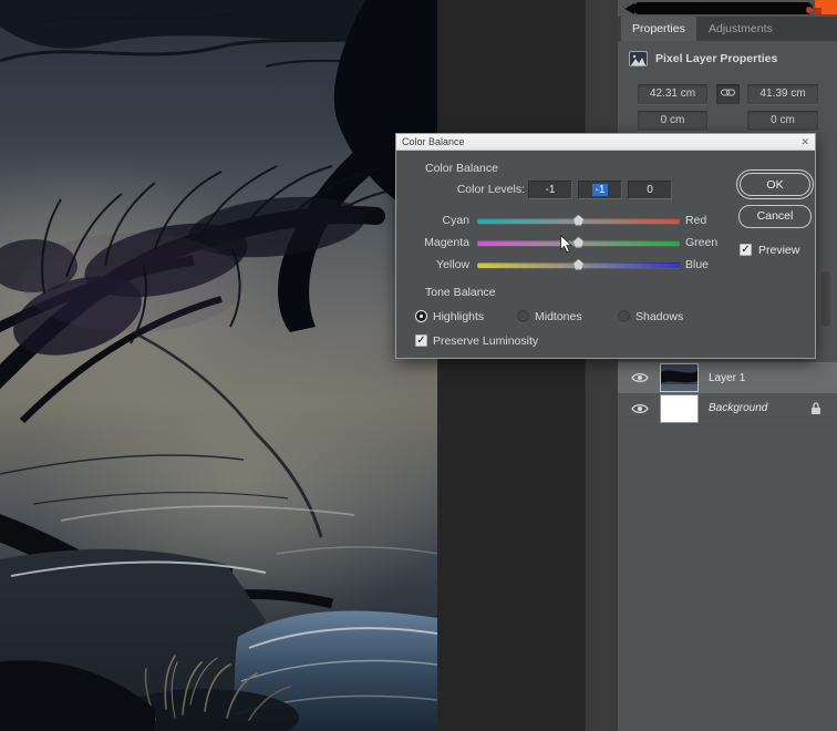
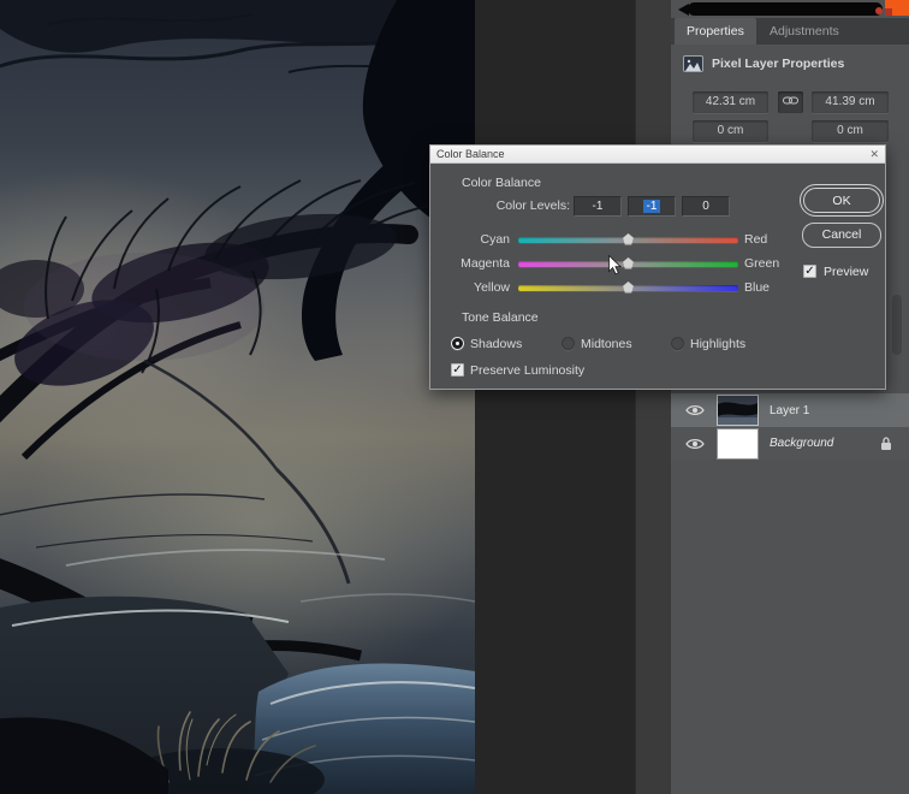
  Properties
  Adjustments
  Pixel Layer Properties
  42.31 cm
  41.39 cm
  0 cm
  0 cm
  Layer 1
  Background
  Color Balance
  ✕
  Color Balance
  Color Levels:
  -1
  -1
  0
  Cyan
  Red
  Magenta
  Green
  Yellow
  Blue
  Tone Balance
- Highlights
+ Shadows
  Midtones
- Shadows
+ Highlights
  ✓
  Preserve Luminosity
  OK
  Cancel
  ✓
  Preview
